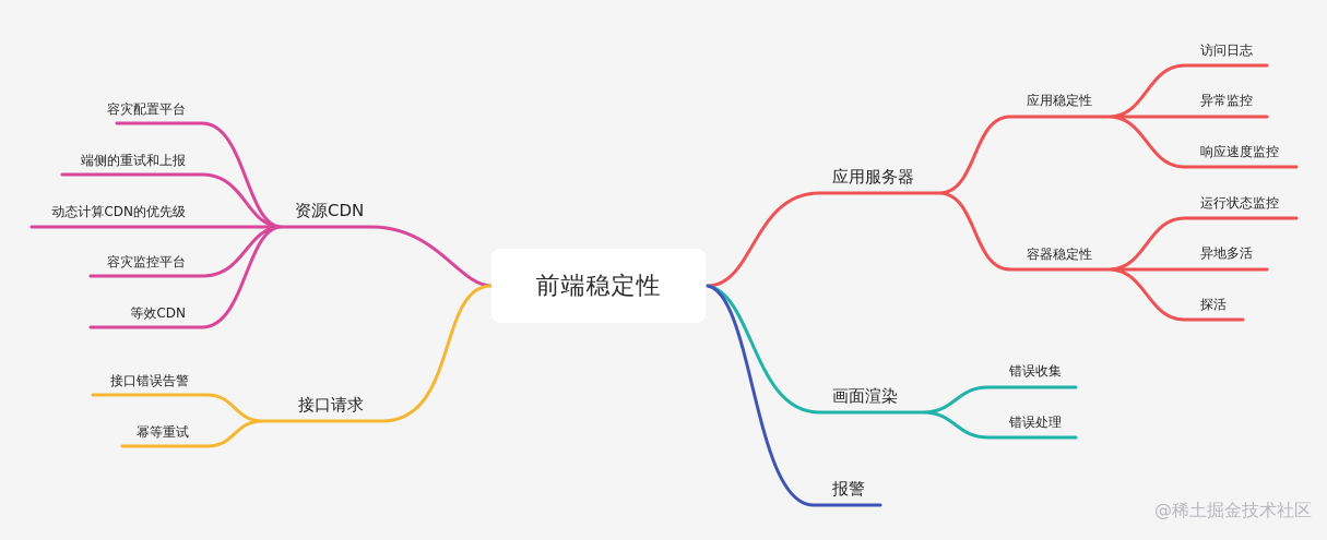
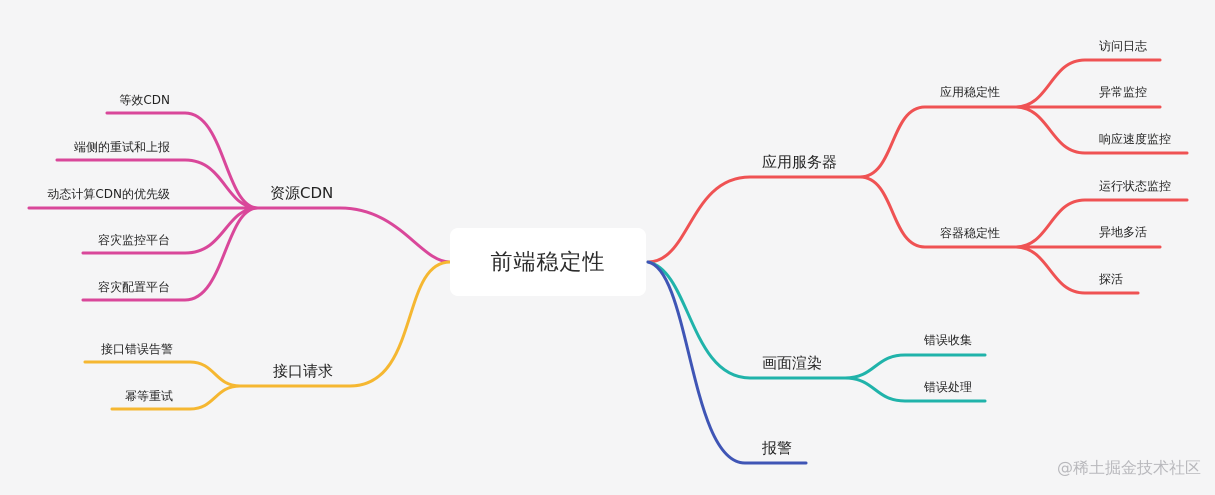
  前端稳定性
  资源CDN
- 容灾配置平台
+ 等效CDN
  端侧的重试和上报
  动态计算CDN的优先级
  容灾监控平台
- 等效CDN
+ 容灾配置平台
  接口请求
  接口错误告警
  幂等重试
  应用服务器
  应用稳定性
  容器稳定性
  访问日志
  异常监控
  响应速度监控
  运行状态监控
  异地多活
  探活
  画面渲染
  错误收集
  错误处理
  报警
  @稀土掘金技术社区
